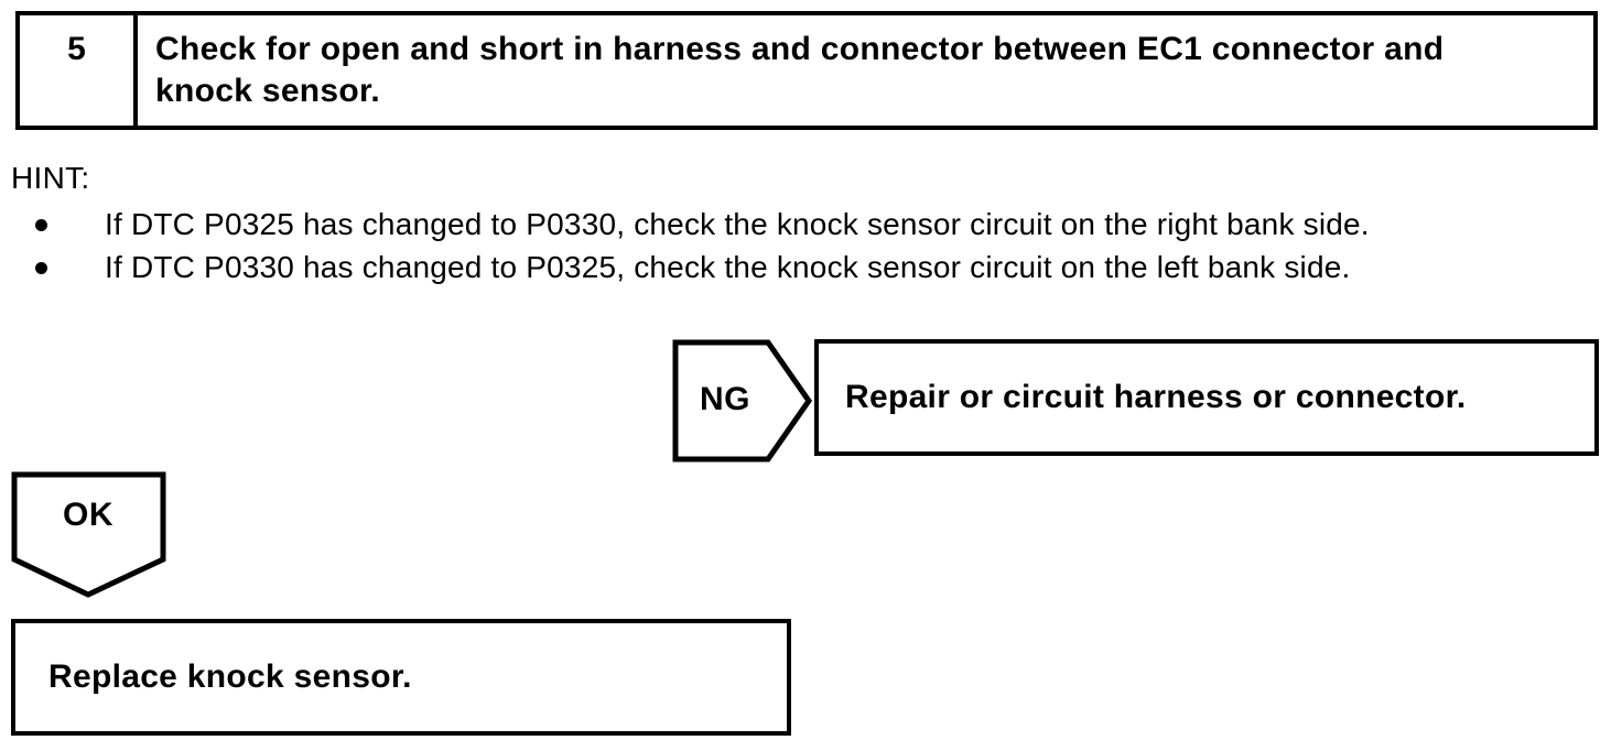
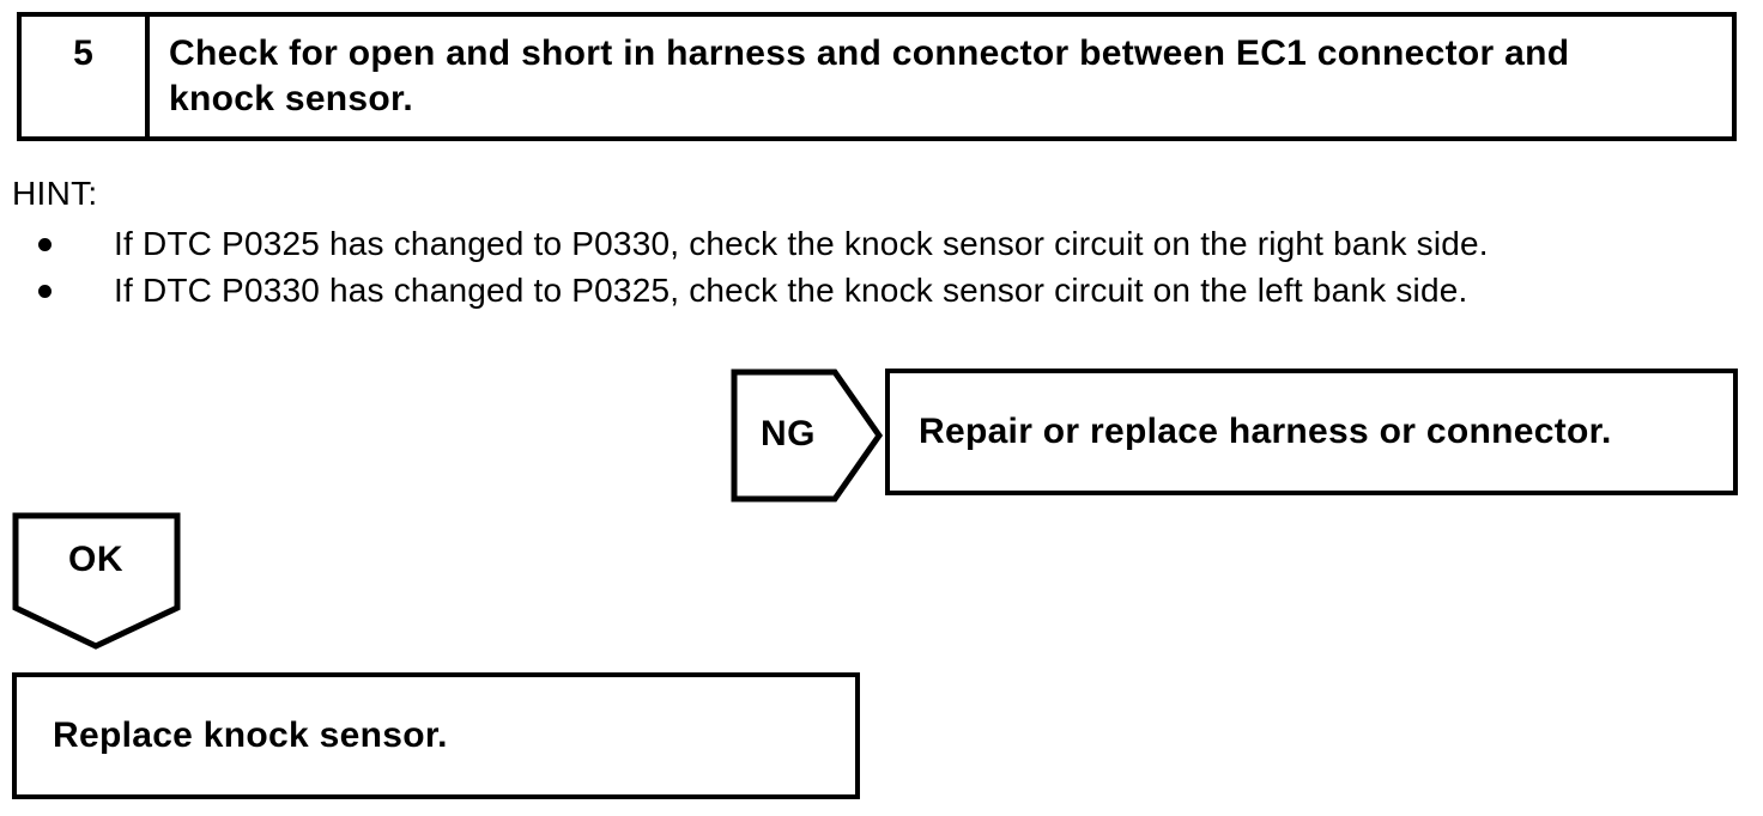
  5
  Check for open and short in harness and connector between EC1 connector and knock sensor.
  HINT:
  If DTC P0325 has changed to P0330, check the knock sensor circuit on the right bank side.
  If DTC P0330 has changed to P0325, check the knock sensor circuit on the left bank side.
  NG
- Repair or circuit harness or connector.
+ Repair or replace harness or connector.
  OK
  Replace knock sensor.
